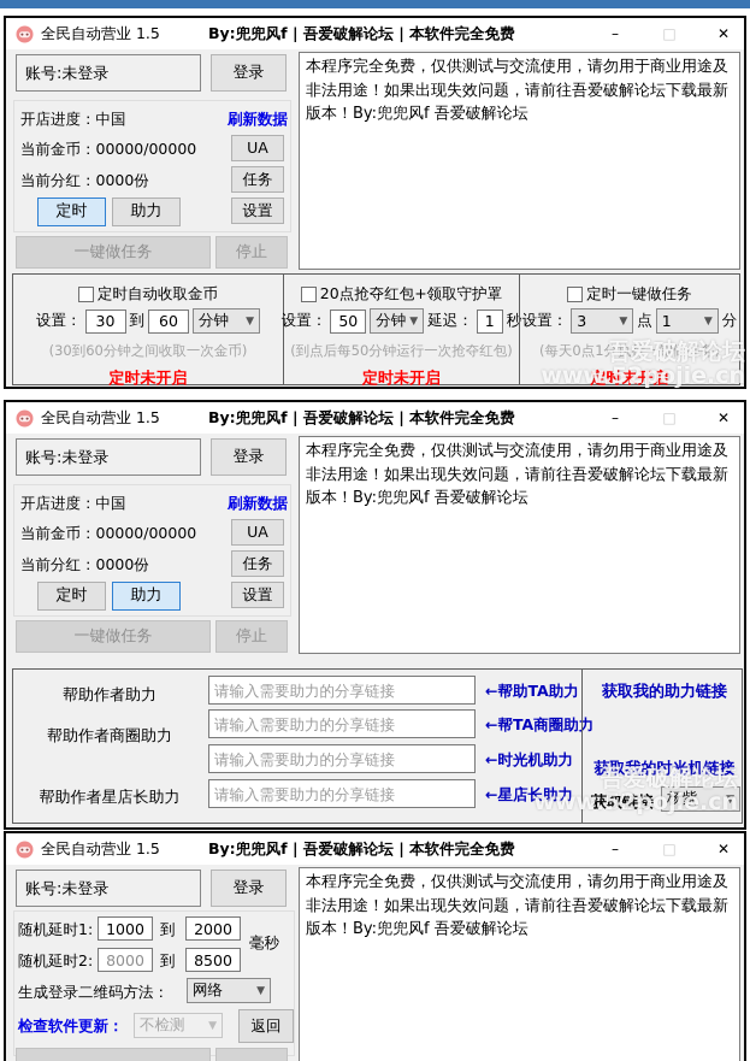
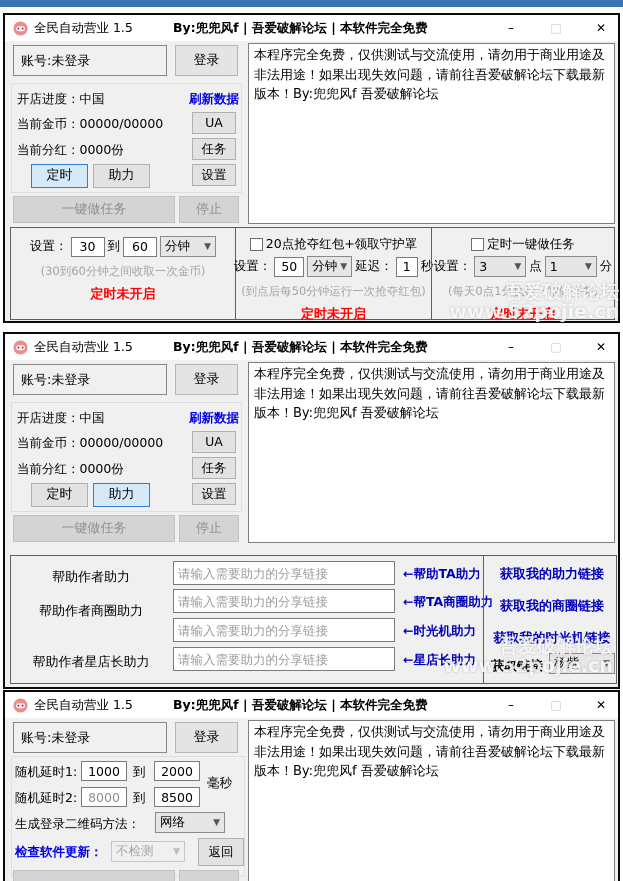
  全民自动营业 1.5
  By:兜兜风f | 吾爱破解论坛 | 本软件完全免费
  –
  □
  ✕
  账号:未登录
  登录
  开店进度：中国
  刷新数据
  当前金币：00000/00000
  UA
  当前分红：0000份
  任务
  定时
  助力
  设置
  一键做任务
  停止
  本程序完全免费，仅供测试与交流使用，请勿用于商业用途及非法用途！如果出现失效问题，请前往吾爱破解论坛下载最新版本！By:兜兜风f 吾爱破解论坛
- 定时自动收取金币
  设置：
  30
  到
  60
  分钟
  ▼
  (30到60分钟之间收取一次金币)
  定时未开启
  20点抢夺红包+领取守护罩
  设置：
  50
  分钟
  ▼
  延迟：
  1
  秒
  (到点后每50分钟运行一次抢夺红包)
  定时未开启
  定时一键做任务
  设置：
  3
  ▼
  点
  1
  ▼
  分
  (每天0点1分执行一键做任务)
  定时未开启
  全民自动营业 1.5
  By:兜兜风f | 吾爱破解论坛 | 本软件完全免费
  –
  □
  ✕
  账号:未登录
  登录
  开店进度：中国
  刷新数据
  当前金币：00000/00000
  UA
  当前分红：0000份
  任务
  定时
  助力
  设置
  一键做任务
  停止
  本程序完全免费，仅供测试与交流使用，请勿用于商业用途及非法用途！如果出现失效问题，请前往吾爱破解论坛下载最新版本！By:兜兜风f 吾爱破解论坛
  帮助作者助力
  帮助作者商圈助力
  帮助作者星店长助力
  请输入需要助力的分享链接
  请输入需要助力的分享链接
  请输入需要助力的分享链接
  请输入需要助力的分享链接
  ←帮助TA助力
  ←帮TA商圈助力
  ←时光机助力
  ←星店长助力
  获取我的助力链接
+ 获取我的商圈链接
  获取我的时光机链接
  获取链接
  杨紫
  ▼
  全民自动营业 1.5
  By:兜兜风f | 吾爱破解论坛 | 本软件完全免费
  –
  □
  ✕
  账号:未登录
  登录
  本程序完全免费，仅供测试与交流使用，请勿用于商业用途及非法用途！如果出现失效问题，请前往吾爱破解论坛下载最新版本！By:兜兜风f 吾爱破解论坛
  随机延时1:
  1000
  到
  2000
  毫秒
  随机延时2:
  8000
  到
  8500
  生成登录二维码方法：
  网络
  ▼
  检查软件更新：
  不检测
  ▼
  返回
  吾爱破解论坛
  www.52pojie.cn
  吾爱破解论坛
  www.52pojie.cn
